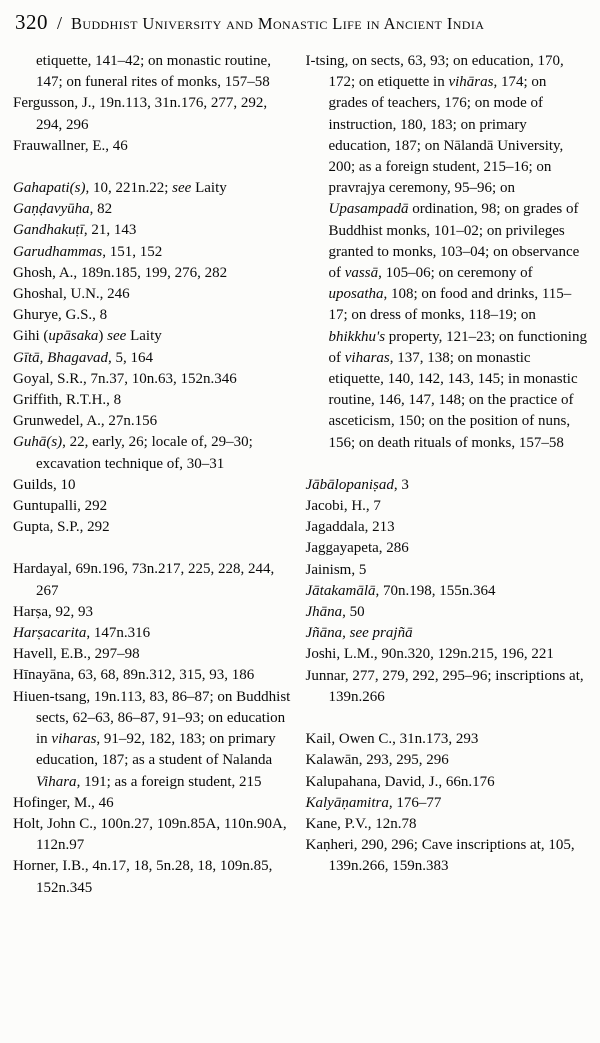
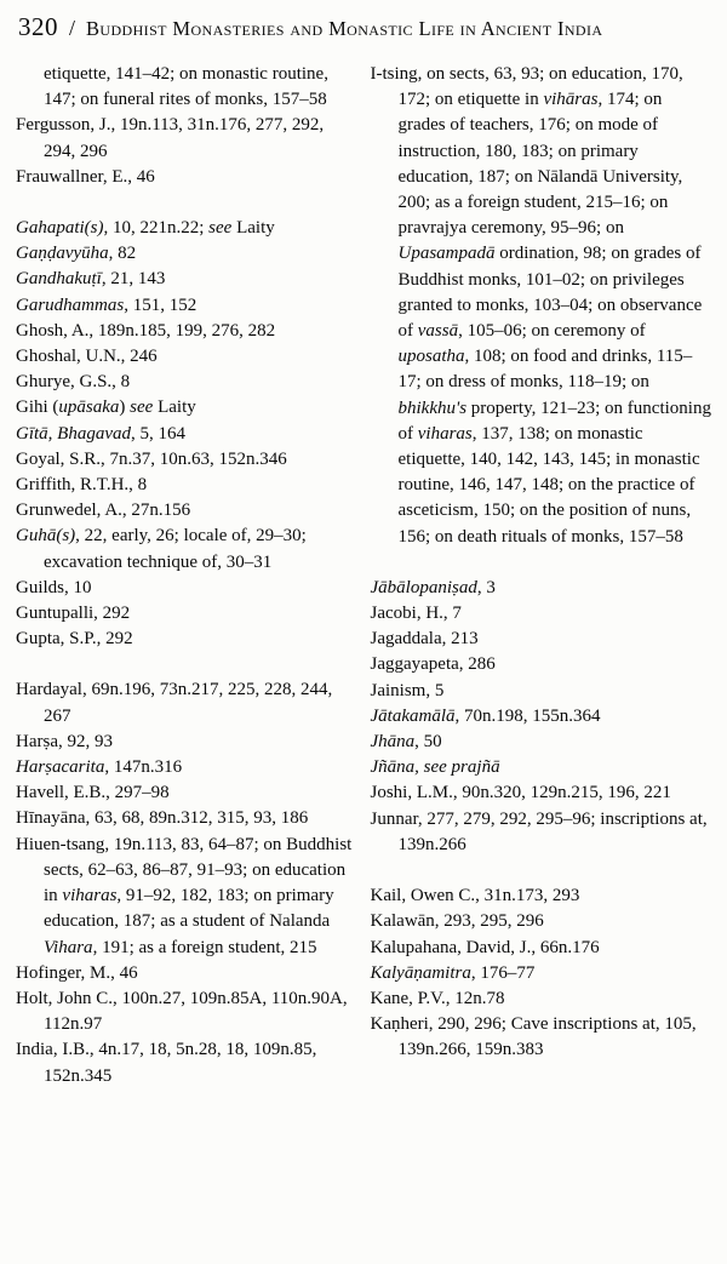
  320
  /
- Buddhist University and Monastic Life in Ancient India
+ Buddhist Monasteries and Monastic Life in Ancient India
  etiquette, 141–42; on monastic routine, 147; on funeral rites of monks, 157–58
  Fergusson, J., 19n.113, 31n.176, 277, 292, 294, 296
  Frauwallner, E., 46
  Gahapati(s), 10, 221n.22; see Laity
  Gaṇḍavyūha, 82
  Gandhakuṭī, 21, 143
  Garudhammas, 151, 152
  Ghosh, A., 189n.185, 199, 276, 282
  Ghoshal, U.N., 246
  Ghurye, G.S., 8
  Gihi (upāsaka) see Laity
  Gītā, Bhagavad, 5, 164
  Goyal, S.R., 7n.37, 10n.63, 152n.346
  Griffith, R.T.H., 8
  Grunwedel, A., 27n.156
  Guhā(s), 22, early, 26; locale of, 29–30; excavation technique of, 30–31
  Guilds, 10
  Guntupalli, 292
  Gupta, S.P., 292
  Hardayal, 69n.196, 73n.217, 225, 228, 244, 267
  Harṣa, 92, 93
  Harṣacarita, 147n.316
  Havell, E.B., 297–98
  Hīnayāna, 63, 68, 89n.312, 315, 93, 186
- Hiuen-tsang, 19n.113, 83, 86–87; on Buddhist sects, 62–63, 86–87, 91–93; on education in viharas, 91–92, 182, 183; on primary education, 187; as a student of Nalanda Vihara, 191; as a foreign student, 215
+ Hiuen-tsang, 19n.113, 83, 64–87; on Buddhist sects, 62–63, 86–87, 91–93; on education in viharas, 91–92, 182, 183; on primary education, 187; as a student of Nalanda Vihara, 191; as a foreign student, 215
  Hofinger, M., 46
  Holt, John C., 100n.27, 109n.85A, 110n.90A, 112n.97
- Horner, I.B., 4n.17, 18, 5n.28, 18, 109n.85, 152n.345
+ India, I.B., 4n.17, 18, 5n.28, 18, 109n.85, 152n.345
  I-tsing, on sects, 63, 93; on education, 170, 172; on etiquette in vihāras, 174; on grades of teachers, 176; on mode of instruction, 180, 183; on primary education, 187; on Nālandā University, 200; as a foreign student, 215–16; on pravrajya ceremony, 95–96; on Upasampadā ordination, 98; on grades of Buddhist monks, 101–02; on privileges granted to monks, 103–04; on observance of vassā, 105–06; on ceremony of uposatha, 108; on food and drinks, 115–17; on dress of monks, 118–19; on bhikkhu's property, 121–23; on functioning of viharas, 137, 138; on monastic etiquette, 140, 142, 143, 145; in monastic routine, 146, 147, 148; on the practice of asceticism, 150; on the position of nuns, 156; on death rituals of monks, 157–58
  Jābālopaniṣad, 3
  Jacobi, H., 7
  Jagaddala, 213
  Jaggayapeta, 286
  Jainism, 5
  Jātakamālā, 70n.198, 155n.364
  Jhāna, 50
  Jñāna, see prajñā
  Joshi, L.M., 90n.320, 129n.215, 196, 221
  Junnar, 277, 279, 292, 295–96; inscriptions at, 139n.266
  Kail, Owen C., 31n.173, 293
  Kalawān, 293, 295, 296
  Kalupahana, David, J., 66n.176
  Kalyāṇamitra, 176–77
  Kane, P.V., 12n.78
  Kaṇheri, 290, 296; Cave inscriptions at, 105, 139n.266, 159n.383
